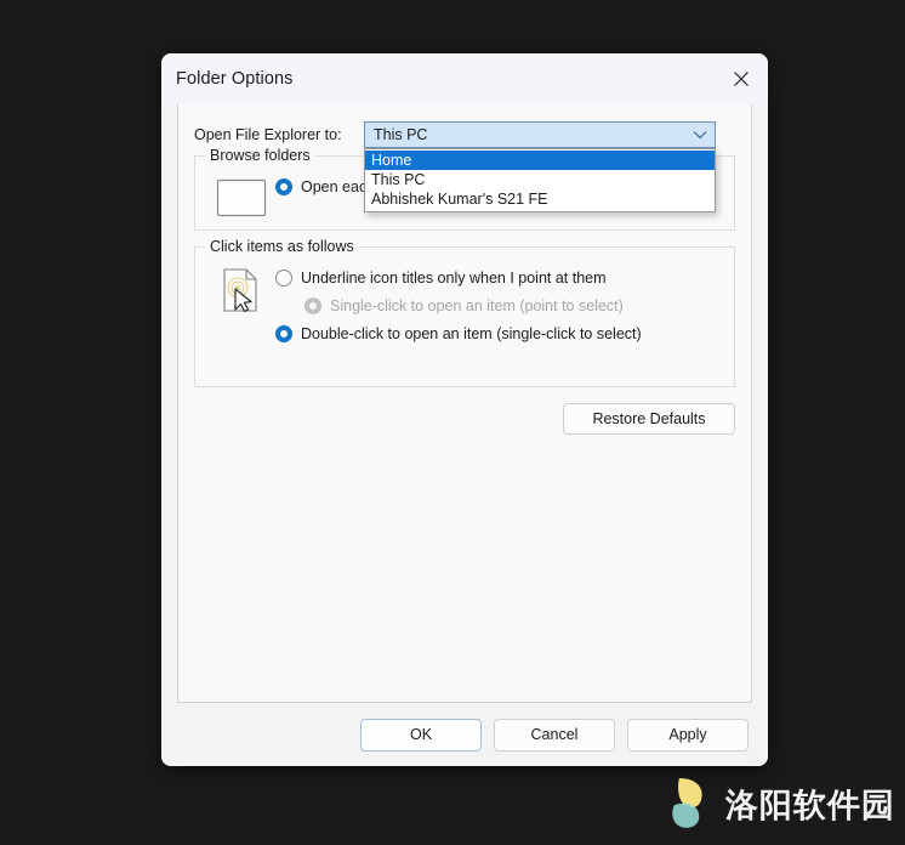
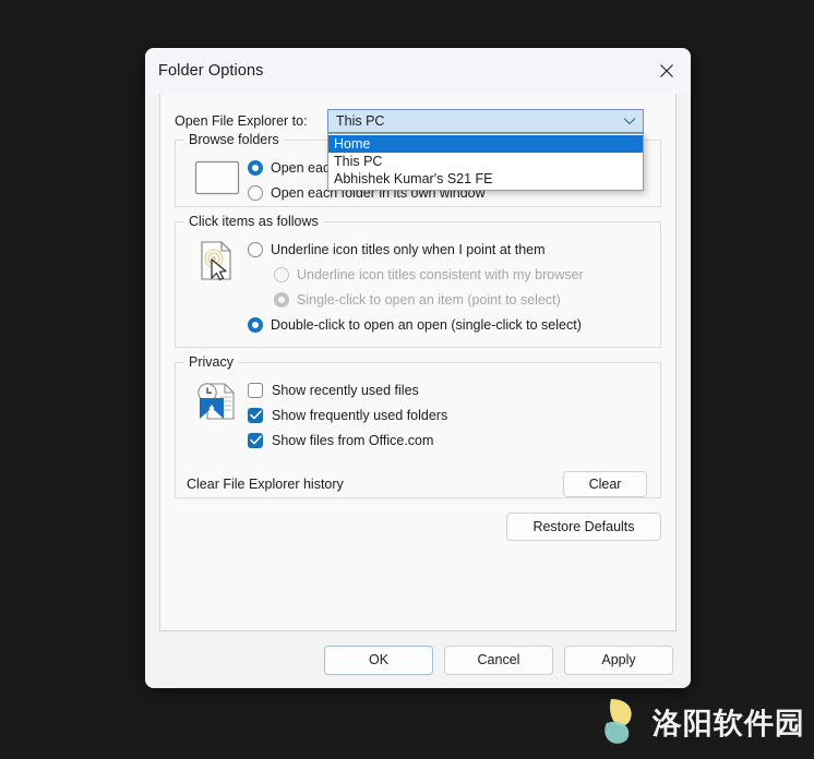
  Folder Options
  Open File Explorer to:
  This PC
  Home
  This PC
  Abhishek Kumar's S21 FE
  Browse folders
+ Open each folder in its own window
  Click items as follows
  Underline icon titles only when I point at them
+ Underline icon titles consistent with my browser
  Single-click to open an item (point to select)
- Double-click to open an item (single-click to select)
+ Double-click to open an open (single-click to select)
+ Privacy
+ Show recently used files
+ Show frequently used folders
+ Show files from Office.com
+ Clear File Explorer history
+ Clear
  Restore Defaults
  OK
  Cancel
  Apply
  洛阳软件园
